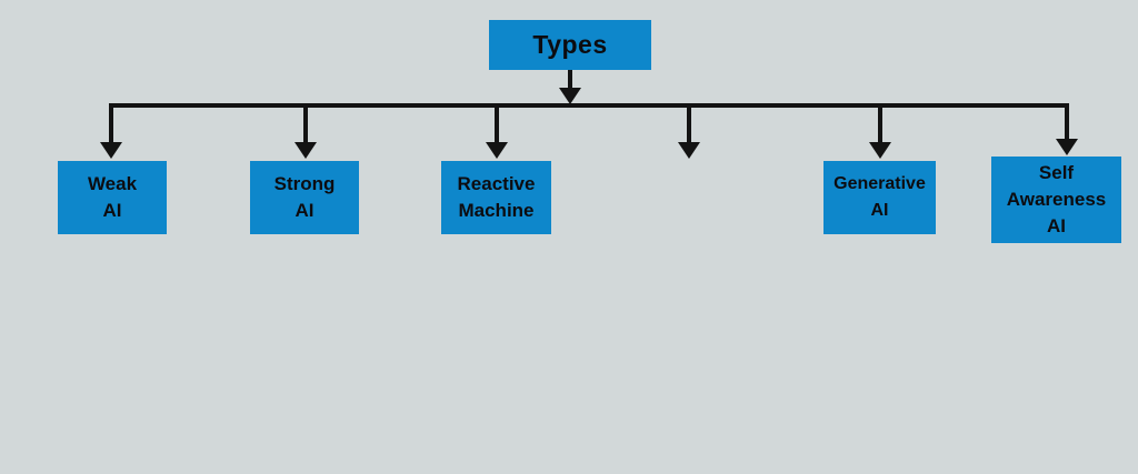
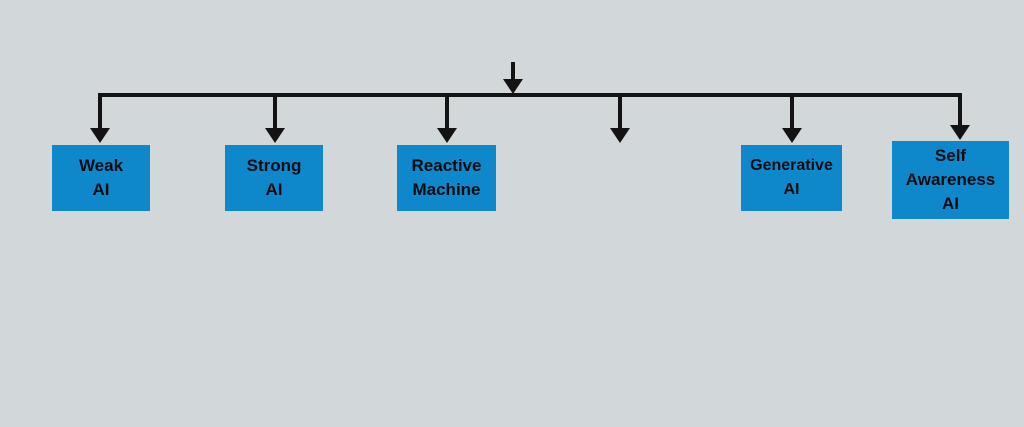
- Types
  Weak
  AI
  Strong
  AI
  Reactive
  Machine
  Generative
  AI
  Self
  Awareness
  AI
